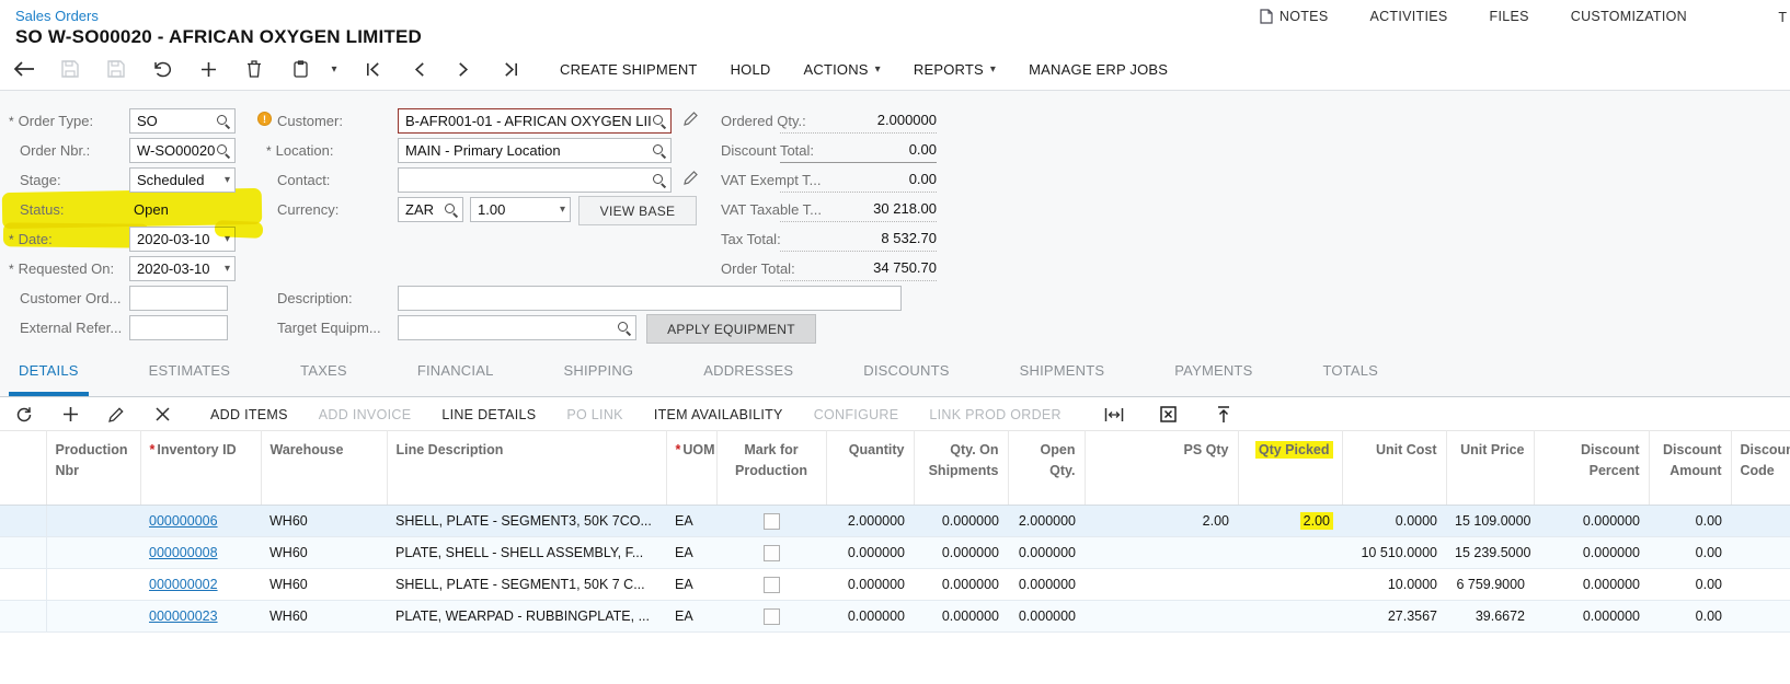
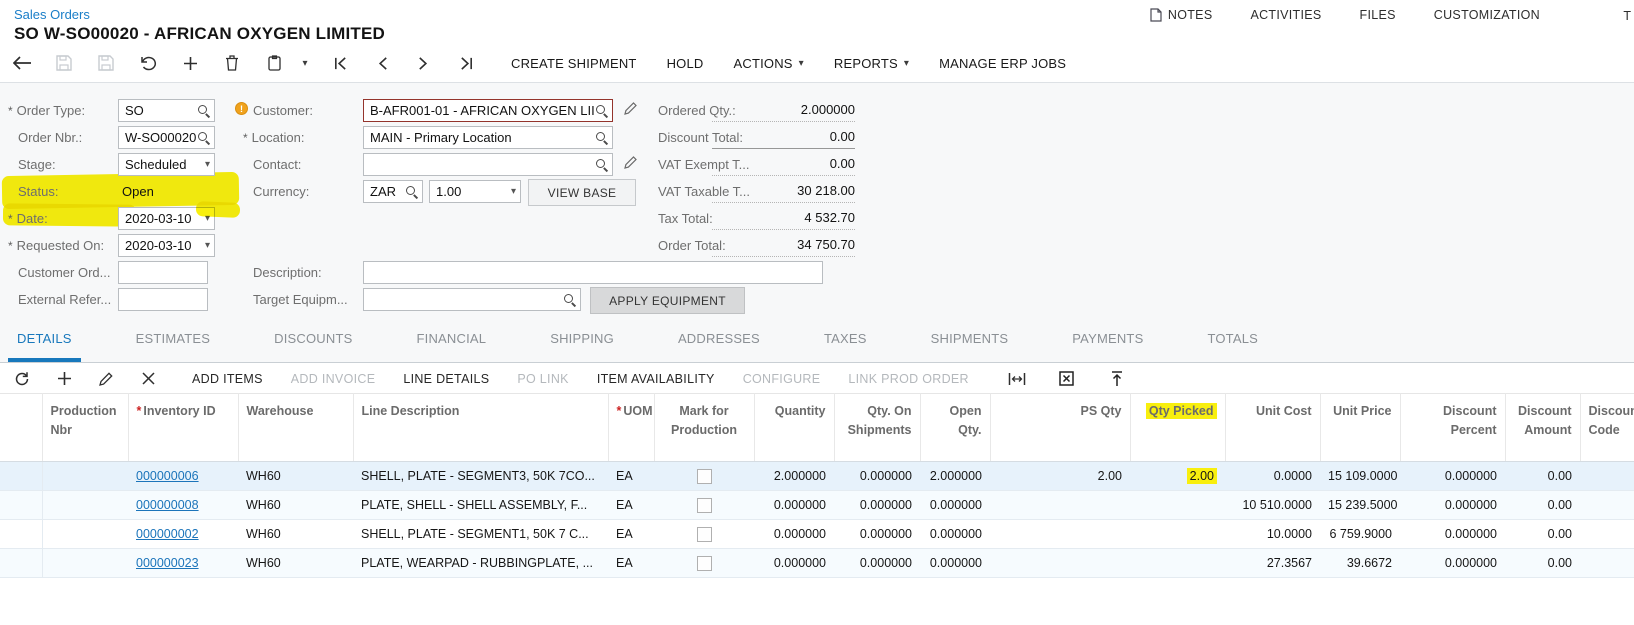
  Sales Orders
  SO W-SO00020 - AFRICAN OXYGEN LIMITED
  NOTES
  ACTIVITIES
  FILES
  CUSTOMIZATION
  T
  CREATE SHIPMENT
  HOLD
  ACTIONS
  REPORTS
  MANAGE ERP JOBS
  Order Type:
  SO
  Order Nbr.:
  W-SO00020
  Stage:
  Scheduled
  Status:
  Open
  Date:
  2020-03-10
  Requested On:
  2020-03-10
  Customer Ord...
  External Refer...
  Customer:
  B-AFR001-01 - AFRICAN OXYGEN LII
  Location:
  MAIN - Primary Location
  Contact:
  Currency:
  ZAR
  1.00
  VIEW BASE
  Description:
  Target Equipm...
  APPLY EQUIPMENT
  Ordered Qty.:
  2.000000
  Discount Total:
  0.00
  VAT Exempt T...
  0.00
  VAT Taxable T...
  30 218.00
  Tax Total:
- 8 532.70
+ 4 532.70
  Order Total:
  34 750.70
  DETAILS
  ESTIMATES
- TAXES
+ DISCOUNTS
  FINANCIAL
  SHIPPING
  ADDRESSES
- DISCOUNTS
+ TAXES
  SHIPMENTS
  PAYMENTS
  TOTALS
  ADD ITEMS
  ADD INVOICE
  LINE DETAILS
  PO LINK
  ITEM AVAILABILITY
  CONFIGURE
  LINK PROD ORDER
  	Production Nbr	* Inventory ID	Warehouse	Line Description	* UOM	Mark for Production	Quantity	Qty. On Shipments	Open Qty.	PS Qty	Qty Picked	Unit Cost	Unit Price	Discount Percent	Discount Amount	Discou Code
  		000000006	WH60	SHELL, PLATE - SEGMENT3, 50K 7CO...	EA		2.000000	0.000000	2.000000	2.00	2.00	0.0000	15 109.0000	0.000000	0.00
  		000000008	WH60	PLATE, SHELL - SHELL ASSEMBLY, F...	EA		0.000000	0.000000	0.000000			10 510.0000	15 239.5000	0.000000	0.00
  		000000002	WH60	SHELL, PLATE - SEGMENT1, 50K 7 C...	EA		0.000000	0.000000	0.000000			10.0000	6 759.9000	0.000000	0.00
  		000000023	WH60	PLATE, WEARPAD - RUBBINGPLATE, ...	EA		0.000000	0.000000	0.000000			27.3567	39.6672	0.000000	0.00
